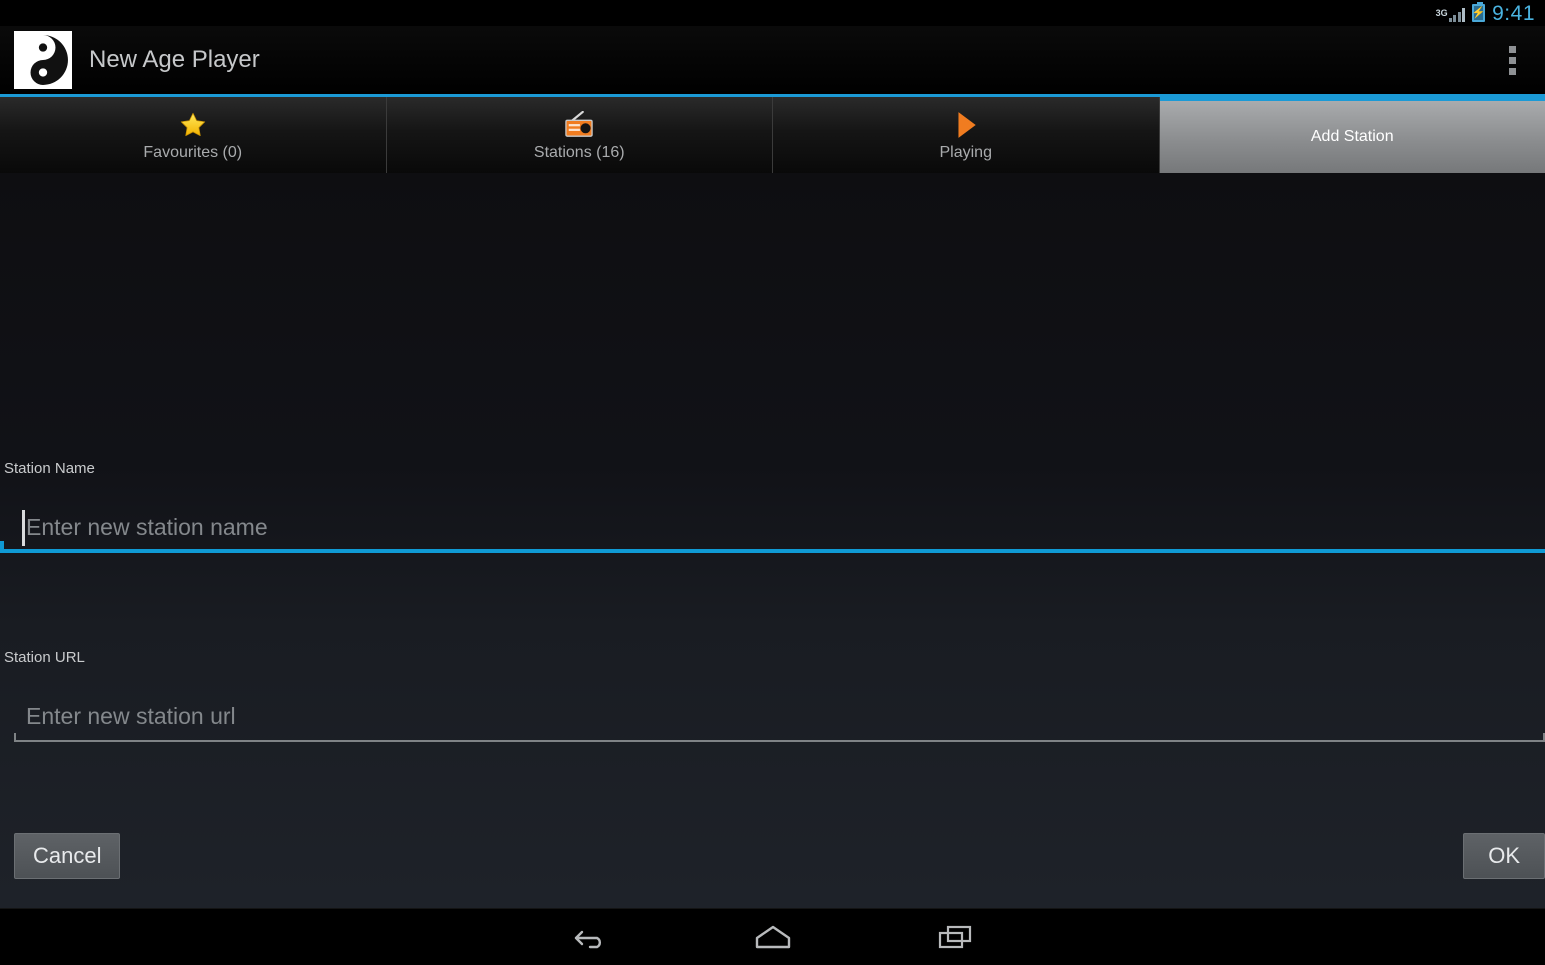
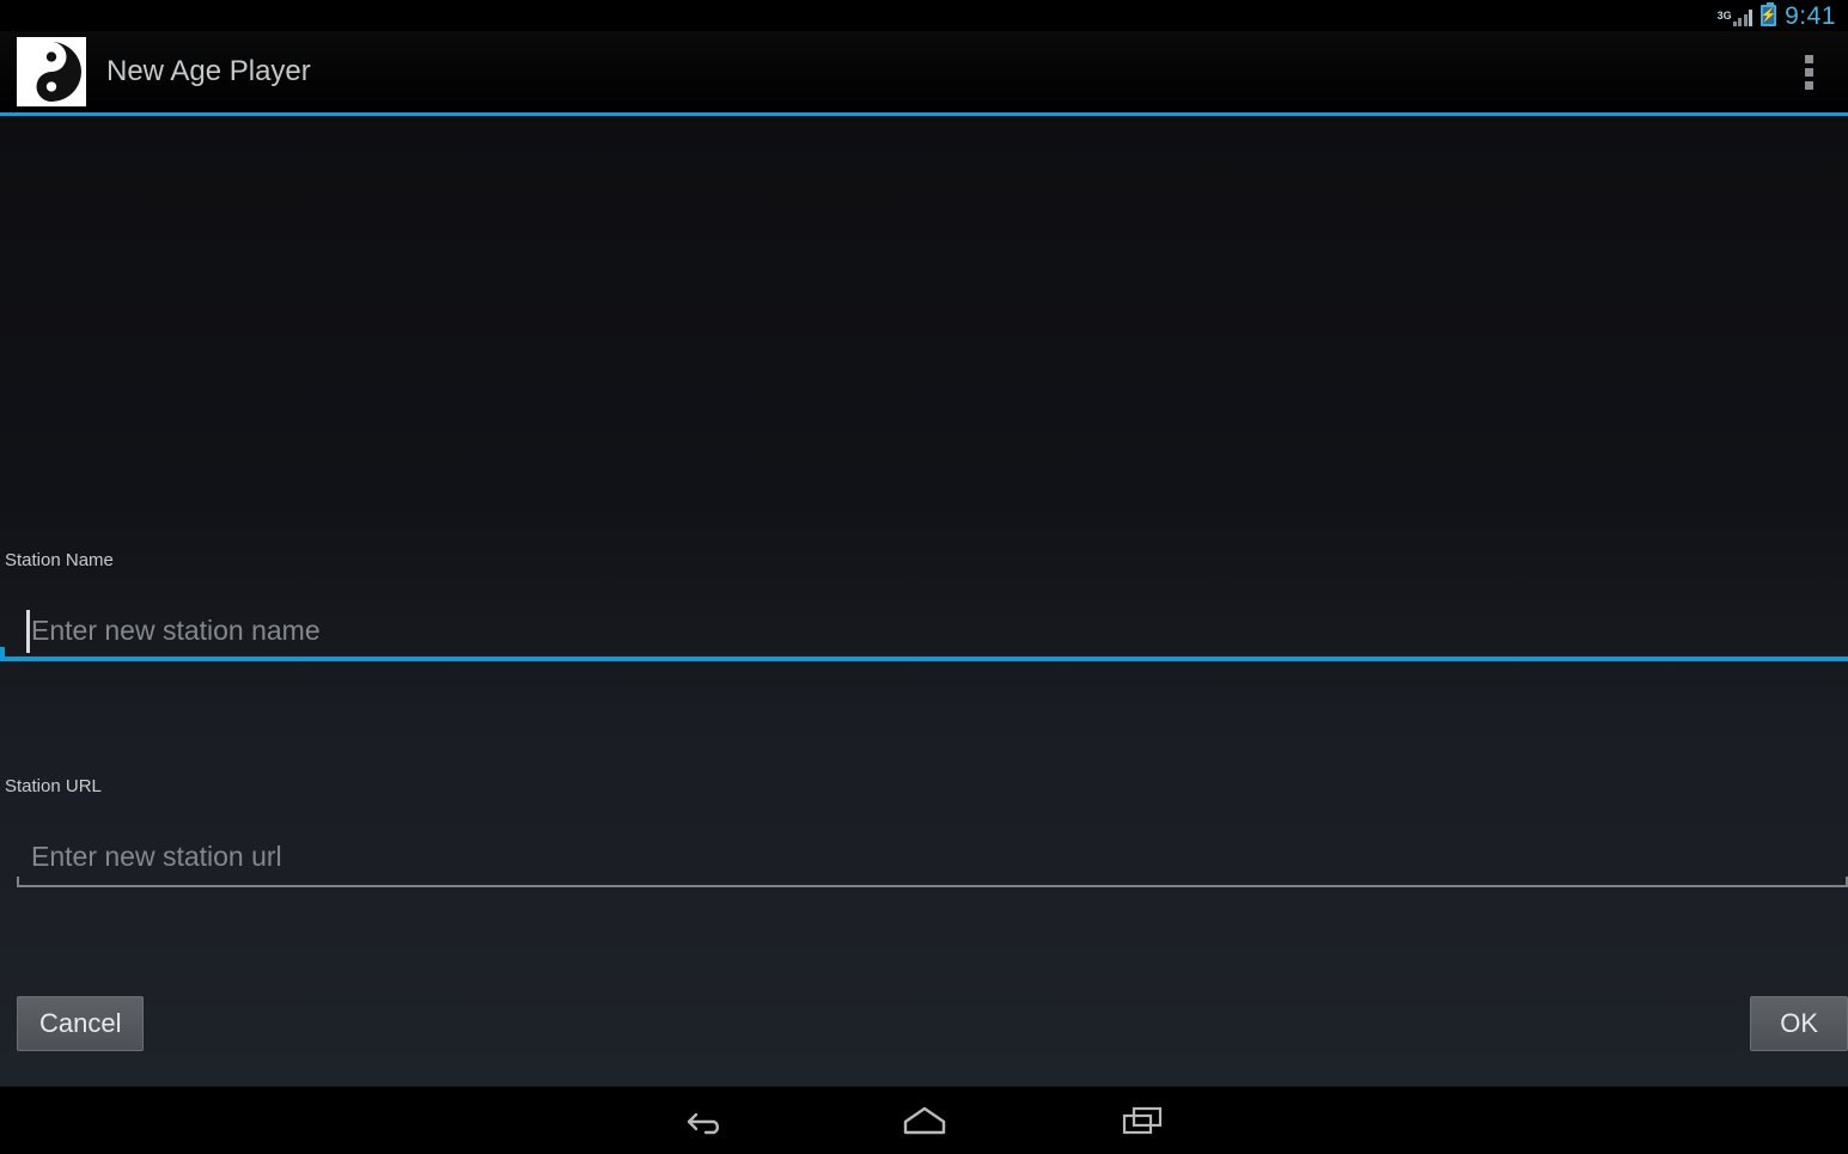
  3G
  ⚡
  9:41
  New Age Player
- Favourites (0)
- Stations (16)
- Playing
- Add Station
  Station Name
  Enter new station name
  Station URL
  Enter new station url
  Cancel
  OK
